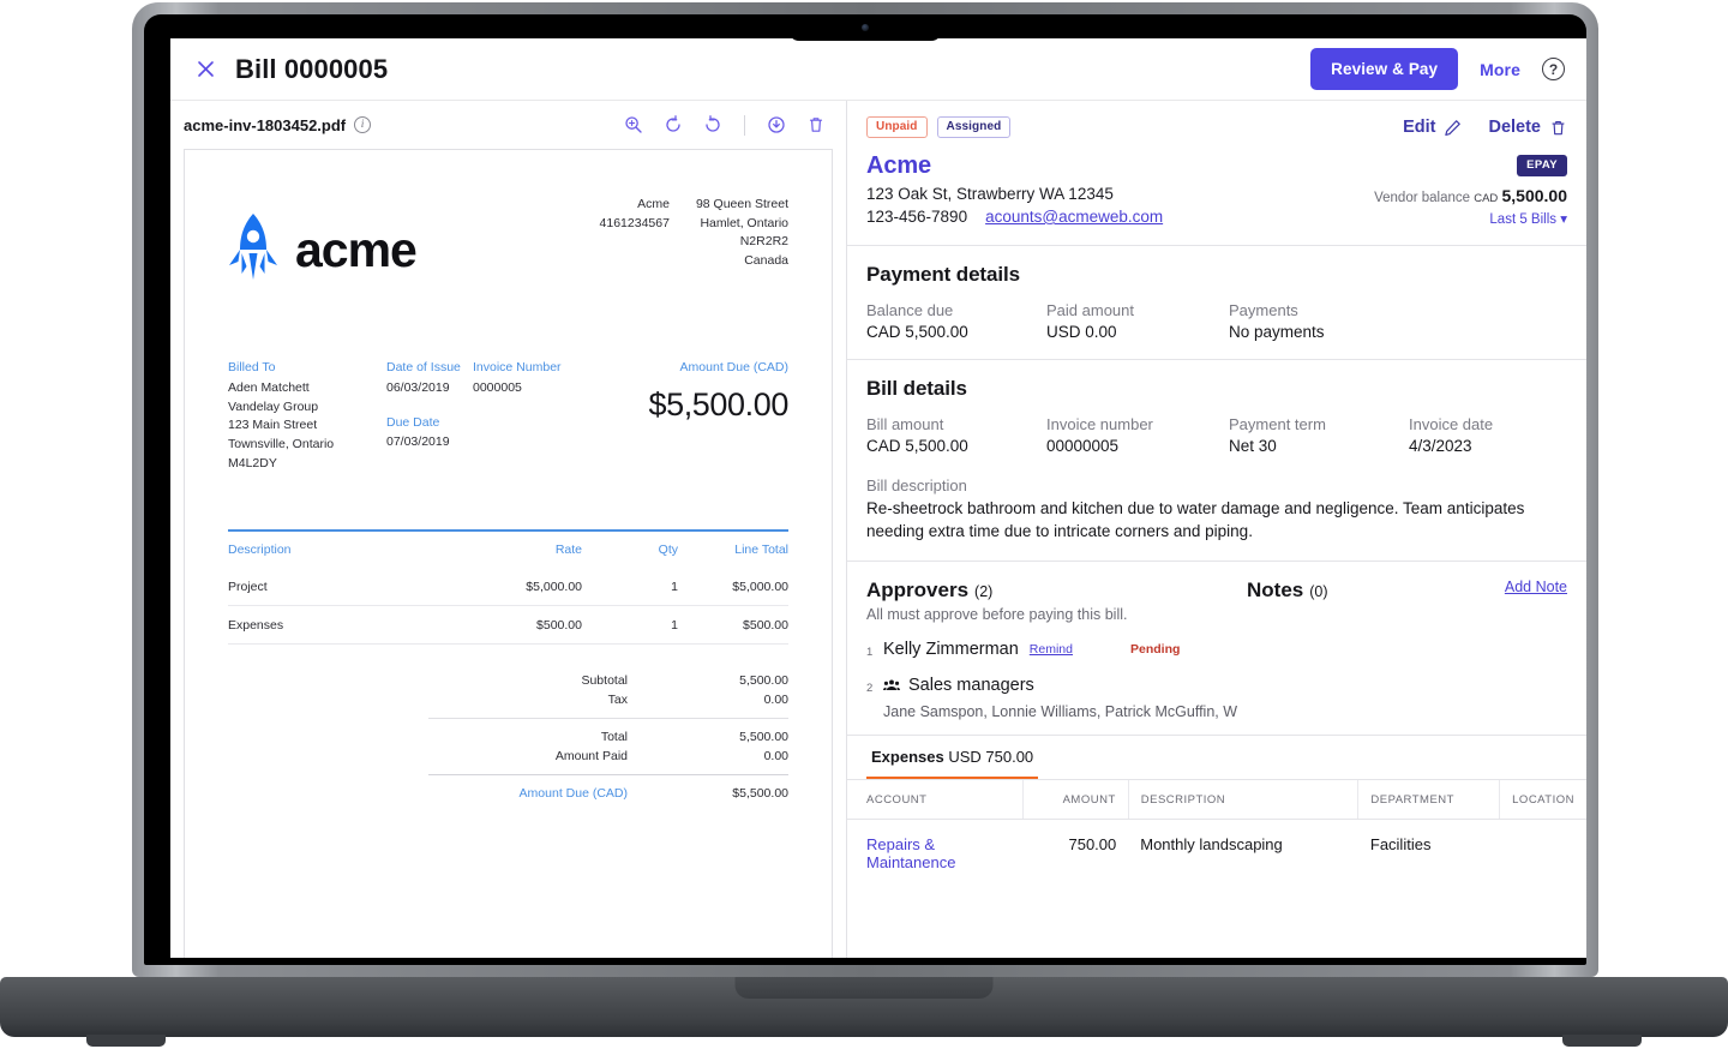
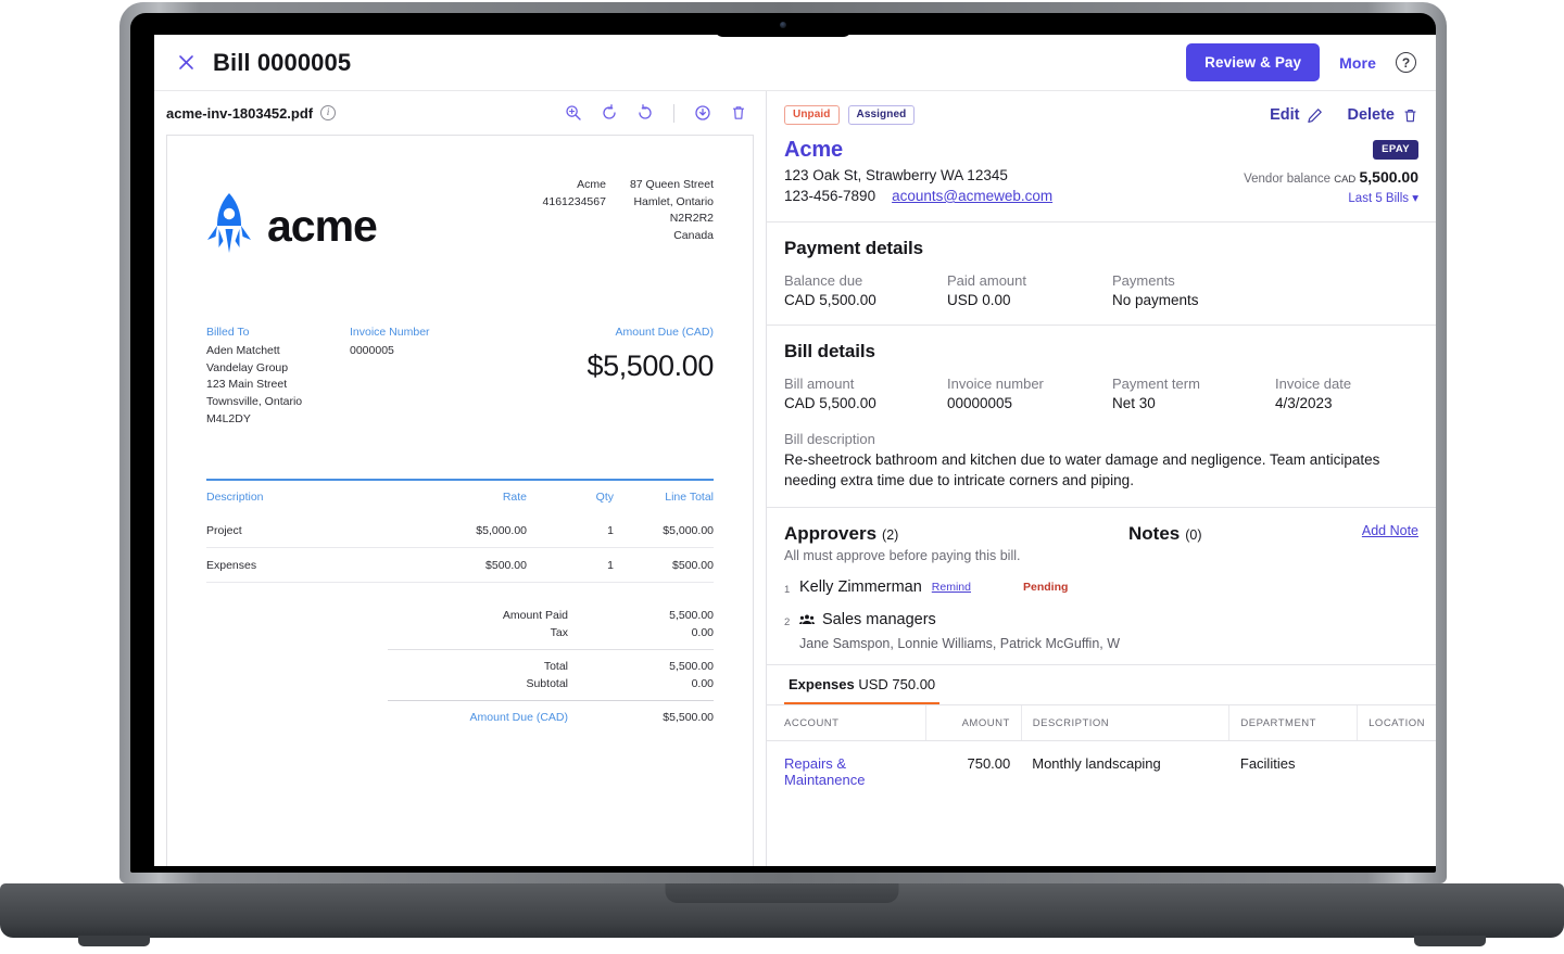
  Bill 0000005
  Review & Pay
  More
  ?
  acme-inv-1803452.pdf
  i
  acme
  Acme
  4161234567
- 98 Queen Street
+ 87 Queen Street
  Hamlet, Ontario
  N2R2R2
  Canada
  Billed To
  Aden Matchett
  Vandelay Group
  123 Main Street
  Townsville, Ontario
  M4L2DY
- Date of Issue
- 06/03/2019
- Due Date
- 07/03/2019
  Invoice Number
  0000005
  Amount Due (CAD)
  $5,500.00
  Description
  Rate
  Qty
  Line Total
  Project
  $5,000.00
  1
  $5,000.00
  Expenses
  $500.00
  1
  $500.00
- Subtotal
+ Amount Paid
  5,500.00
  Tax
  0.00
  Total
  5,500.00
- Amount Paid
+ Subtotal
  0.00
  Amount Due (CAD)
  $5,500.00
  Unpaid
  Assigned
  Edit
  Delete
  Acme
  123 Oak St, Strawberry WA 12345
  123-456-7890 acounts@acmeweb.com
  EPAY
  Vendor balance CAD 5,500.00
  Last 5 Bills ▾
  Payment details
  Balance due
  CAD 5,500.00
  Paid amount
  USD 0.00
  Payments
  No payments
  Bill details
  Bill amount
  CAD 5,500.00
  Invoice number
  00000005
  Payment term
  Net 30
  Invoice date
  4/3/2023
  Bill description
  Re-sheetrock bathroom and kitchen due to water damage and negligence. Team anticipates needing extra time due to intricate corners and piping.
  Approvers
  (2)
  All must approve before paying this bill.
  1
  Kelly Zimmerman
  Remind
  Pending
  2
  Sales managers
  Jane Samspon, Lonnie Williams, Patrick McGuffin, W
  Notes
  (0)
  Add Note
  Expenses USD 750.00
  ACCOUNT	AMOUNT	DESCRIPTION	DEPARTMENT	LOCATION
  Repairs & Maintanence	750.00	Monthly landscaping	Facilities
